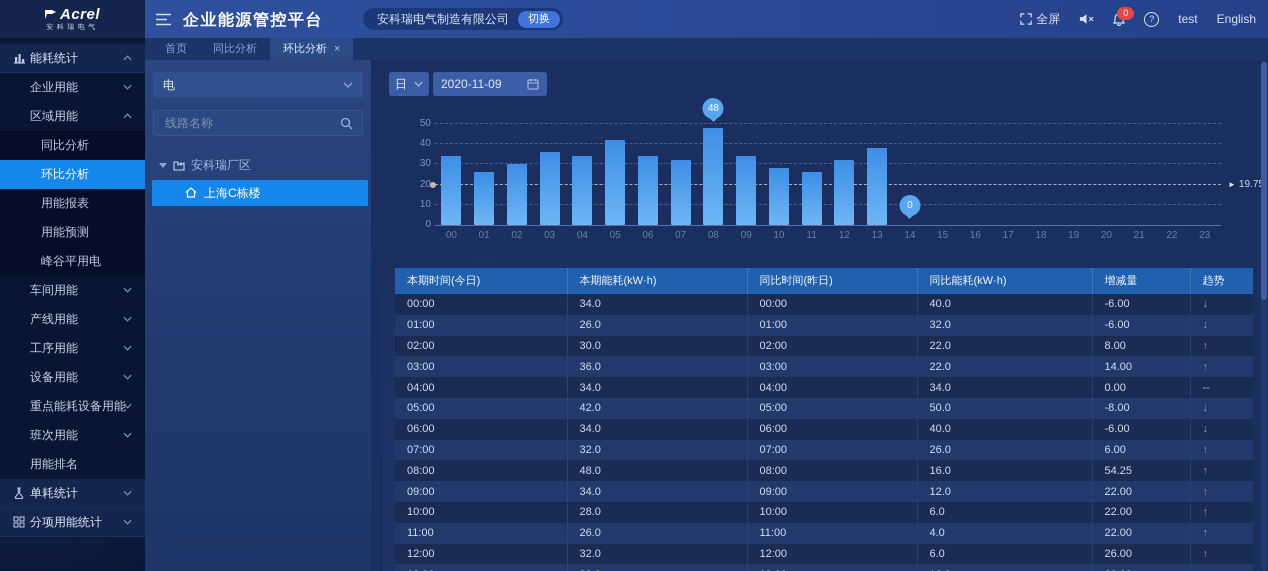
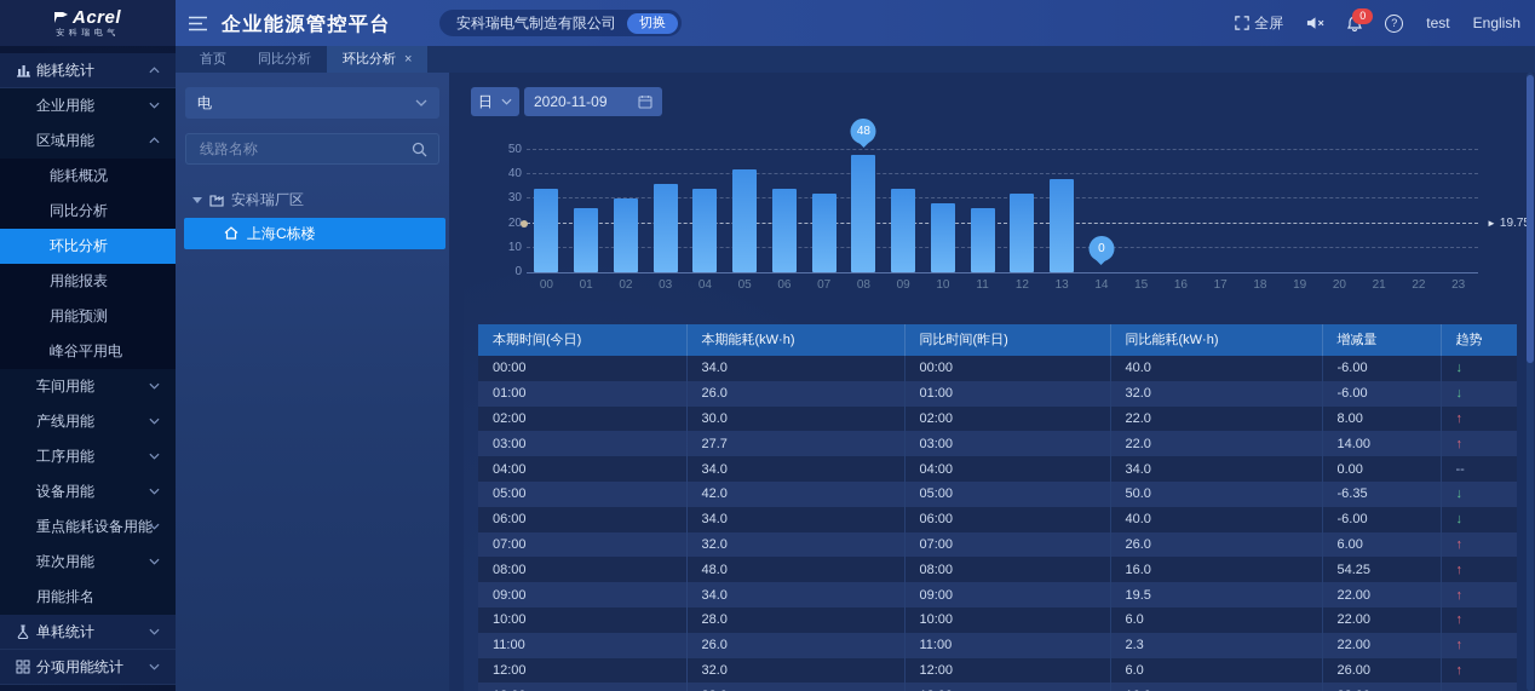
  Acrel
  企业能源管控平台
  安科瑞电气制造有限公司
  切换
  全屏
  0
  ?
  test
  English
  首页
  同比分析
  环比分析
  ×
  能耗统计
  企业用能
  区域用能
+ 能耗概况
  同比分析
  环比分析
  用能报表
  用能预测
  峰谷平用电
  车间用能
  产线用能
  工序用能
  设备用能
  重点能耗设备用能
  班次用能
  用能排名
  单耗统计
  分项用能统计
  电
  线路名称
  安科瑞厂区
  上海C栋楼
  日
  2020-11-09
  0
  10
  20
  30
  40
  50
  48
  0
  ►
  19.7
  00
  01
  02
  03
  04
  05
  06
  07
  08
  09
  10
  11
  12
  13
  14
  15
  16
  17
  18
  19
  20
  21
  22
  23
  本期时间(今日)	本期能耗(kW·h)	同比时间(昨日)	同比能耗(kW·h)	增减量	趋势
  00:00	34.0	00:00	40.0	-6.00	↓
  01:00	26.0	01:00	32.0	-6.00	↓
  02:00	30.0	02:00	22.0	8.00	↑
- 03:00	36.0	03:00	22.0	14.00	↑
+ 03:00	27.7	03:00	22.0	14.00	↑
  04:00	34.0	04:00	34.0	0.00	--
- 05:00	42.0	05:00	50.0	-8.00	↓
+ 05:00	42.0	05:00	50.0	-6.35	↓
  06:00	34.0	06:00	40.0	-6.00	↓
  07:00	32.0	07:00	26.0	6.00	↑
  08:00	48.0	08:00	16.0	54.25	↑
- 09:00	34.0	09:00	12.0	22.00	↑
+ 09:00	34.0	09:00	19.5	22.00	↑
  10:00	28.0	10:00	6.0	22.00	↑
- 11:00	26.0	11:00	4.0	22.00	↑
+ 11:00	26.0	11:00	2.3	22.00	↑
  12:00	32.0	12:00	6.0	26.00	↑
